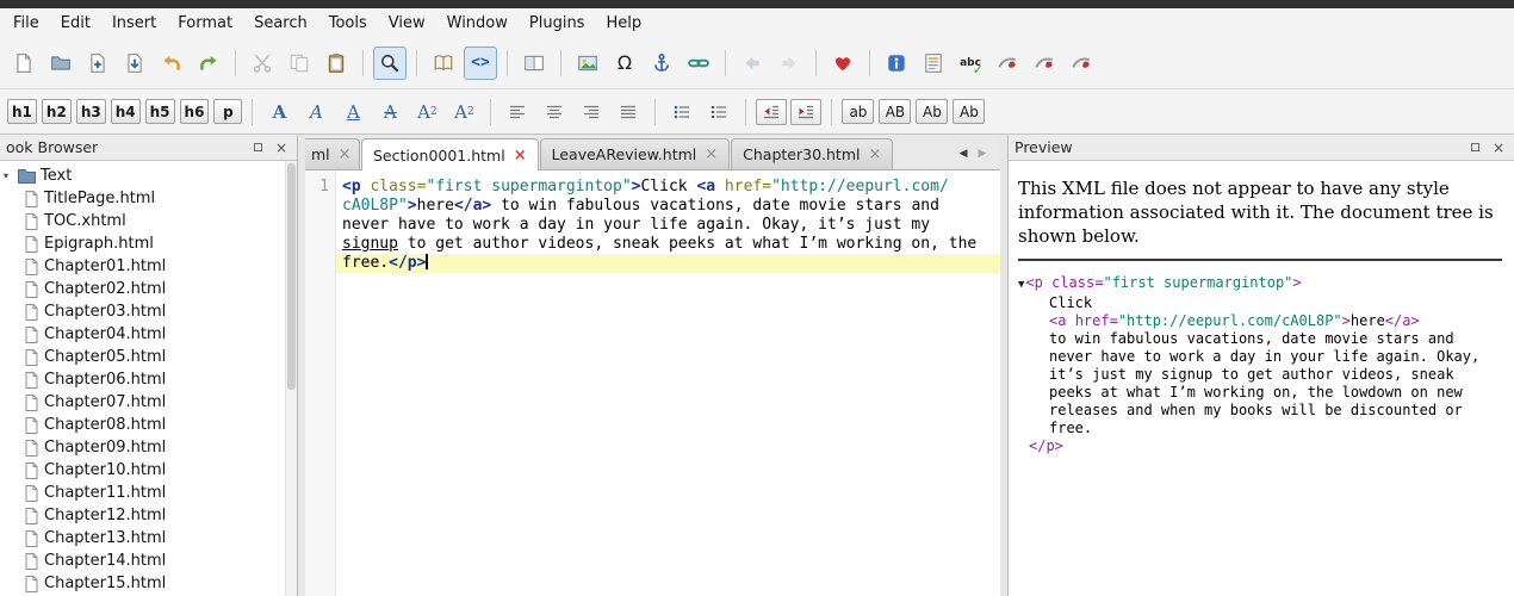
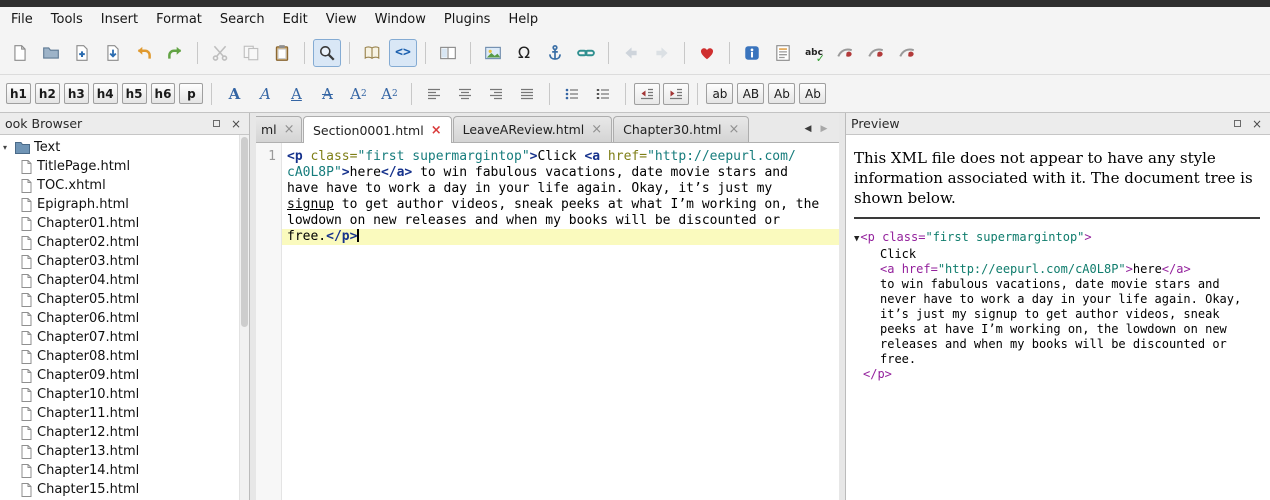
  File
- Edit
+ Tools
  Insert
  Format
  Search
- Tools
+ Edit
  View
  Window
  Plugins
  Help
  <>
  Ω
  abc
  ✓
  h1
  h2
  h3
  h4
  h5
  h6
  p
  A
  A
  A
  A
  A
  2
  A
  2
  ab
  AB
  Ab
  Ab
  ook Browser
  ×
  ▾
  Text
  TitlePage.html
  TOC.xhtml
  Epigraph.html
  Chapter01.html
  Chapter02.html
  Chapter03.html
  Chapter04.html
  Chapter05.html
  Chapter06.html
  Chapter07.html
  Chapter08.html
  Chapter09.html
  Chapter10.html
  Chapter11.html
  Chapter12.html
  Chapter13.html
  Chapter14.html
  Chapter15.html
  ml
  ×
  Section0001.html
  ×
  LeaveAReview.html
  ×
  Chapter30.html
  ×
  ◀
  ▶
  1
  <p class="first supermargintop">Click <a href="http://eepurl.com/
  cA0L8P">here</a> to win fabulous vacations, date movie stars and
- never have to work a day in your life again. Okay, it’s just my
+ have have to work a day in your life again. Okay, it’s just my
  signup to get author videos, sneak peeks at what I’m working on, the
+ lowdown on new releases and when my books will be discounted or
  free.</p>
  Preview
  ×
  This XML file does not appear to have any style information associated with it. The document tree is shown below.
  ▼<p class="first supermargintop">
  Click
  <a href="http://eepurl.com/cA0L8P">here</a>
- to win fabulous vacations, date movie stars and never have to work a day in your life again. Okay, it’s just my signup to get author videos, sneak peeks at what I’m working on, the lowdown on new releases and when my books will be discounted or free.
+ to win fabulous vacations, date movie stars and never have to work a day in your life again. Okay, it’s just my signup to get author videos, sneak peeks at have I’m working on, the lowdown on new releases and when my books will be discounted or free.
  </p>
